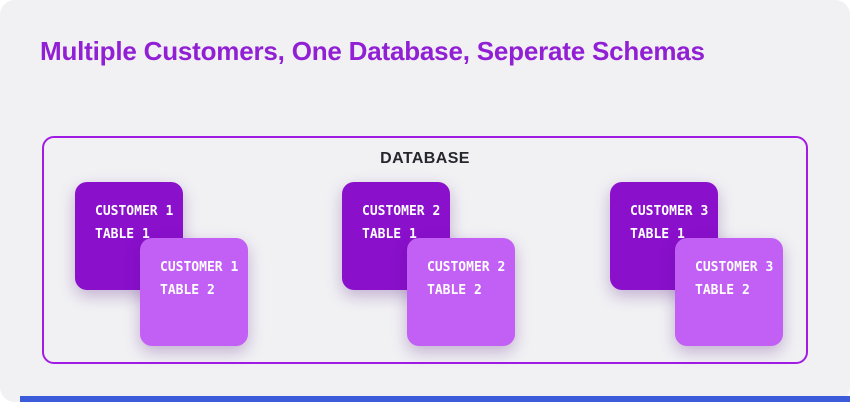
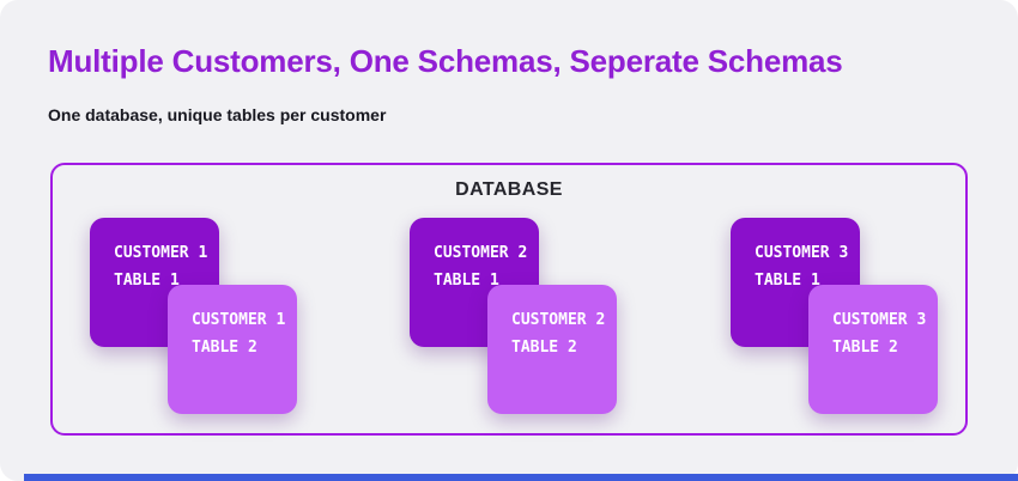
- Multiple Customers, One Database, Seperate Schemas
+ Multiple Customers, One Schemas, Seperate Schemas
+ One database, unique tables per customer
  DATABASE
  CUSTOMER 1
  TABLE 1
  CUSTOMER 1
  TABLE 2
  CUSTOMER 2
  TABLE 1
  CUSTOMER 2
  TABLE 2
  CUSTOMER 3
  TABLE 1
  CUSTOMER 3
  TABLE 2
